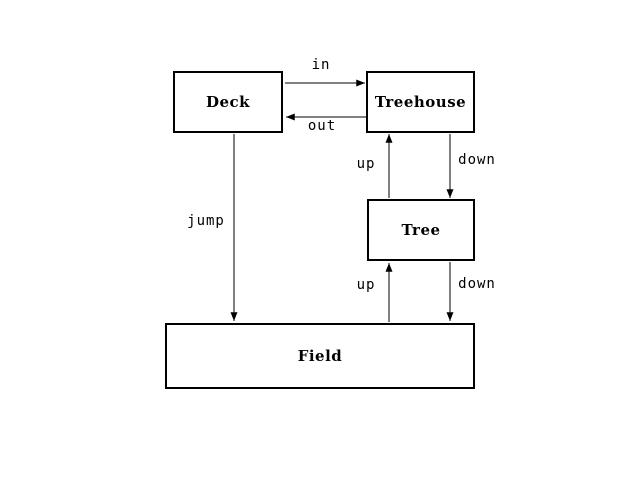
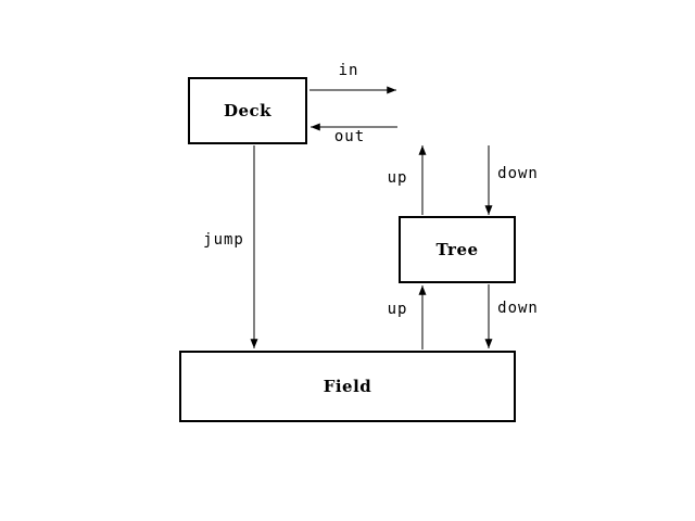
  Deck
- Treehouse
  Tree
  Field
  in
  out
  up
  down
  jump
  up
  down
